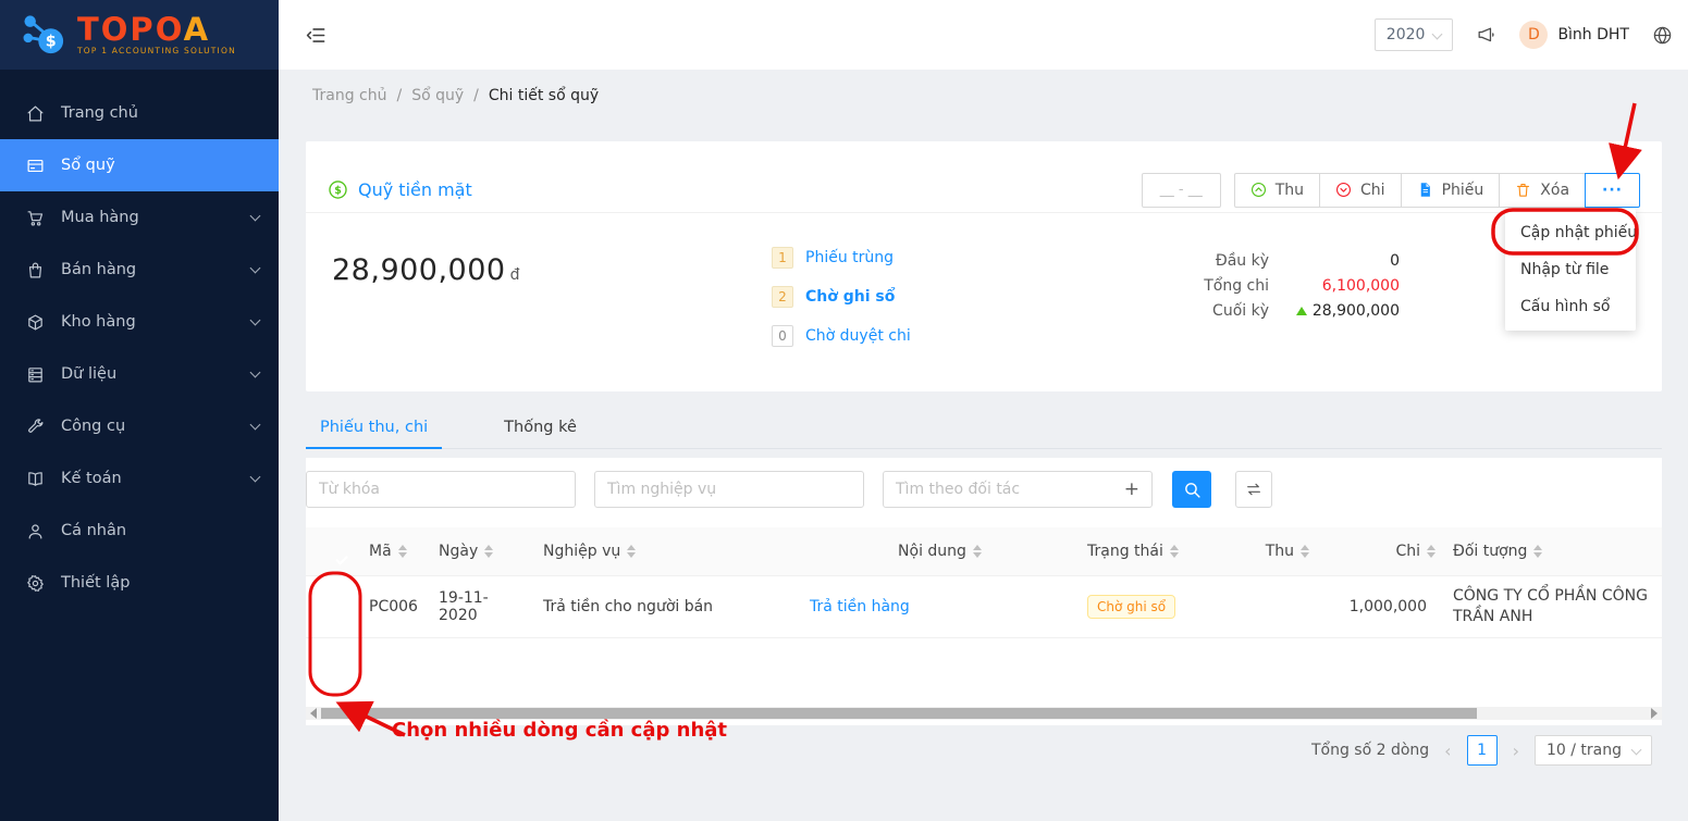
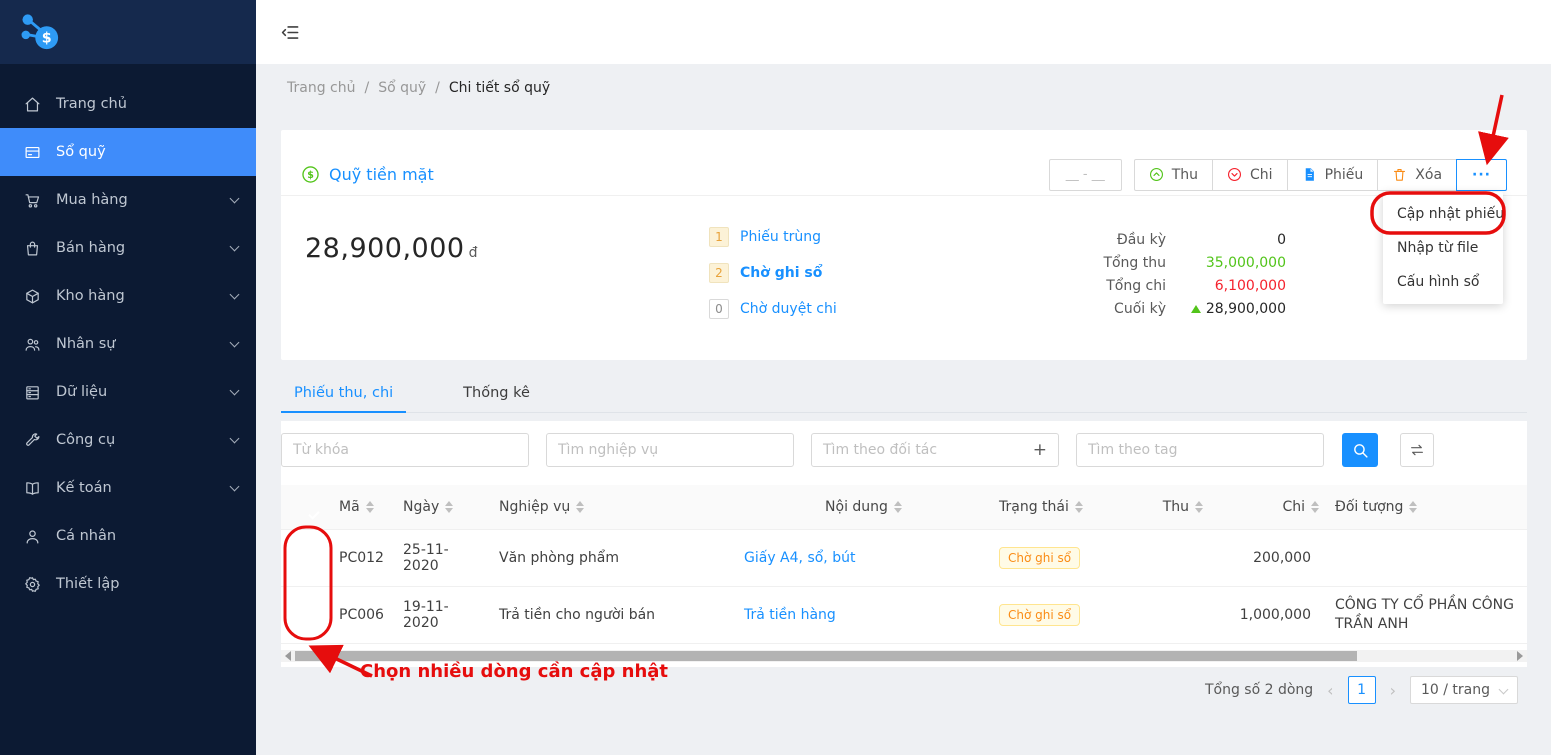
  $
- TOPOA
- TOP 1 ACCOUNTING SOLUTION
  Trang chủ
  Sổ quỹ
  Mua hàng
  Bán hàng
  Kho hàng
+ Nhân sự
  Dữ liệu
  Công cụ
  Kế toán
  Cá nhân
  Thiết lập
- 2020
- D
- Bình DHT
  Trang chủ
  /
  Sổ quỹ
  /
  Chi tiết sổ quỹ
  $
  Quỹ tiền mặt
  __ - __
  Thu
  Chi
  Phiếu
  Xóa
  ···
  28,900,000 đ
  1
  Phiếu trùng
  2
  Chờ ghi sổ
  0
  Chờ duyệt chi
  Đầu kỳ
  0
+ Tổng thu
+ 35,000,000
  Tổng chi
  6,100,000
  Cuối kỳ
  28,900,000
  Cập nhật phiếu
  Nhập từ file
  Cấu hình sổ
  Phiếu thu, chi
  Thống kê
  Từ khóa
  Tìm nghiệp vụ
  Tìm theo đối tác
  +
+ Tìm theo tag
  	Mã	Ngày	Nghiệp vụ	Nội dung	Trạng thái	Thu	Chi	Đối tượng
+ 	PC012	25-11-2020	Văn phòng phẩm	Giấy A4, sổ, bút	Chờ ghi sổ		200,000
  	PC006	19-11-2020	Trả tiền cho người bán	Trả tiền hàng	Chờ ghi sổ		1,000,000	CÔNG TY CỔ PHẦN CÔNG TRẦN ANH
  Tổng số 2 dòng
  ‹
  1
  ›
  10 / trang
  Chọn nhiều dòng cần cập nhật
